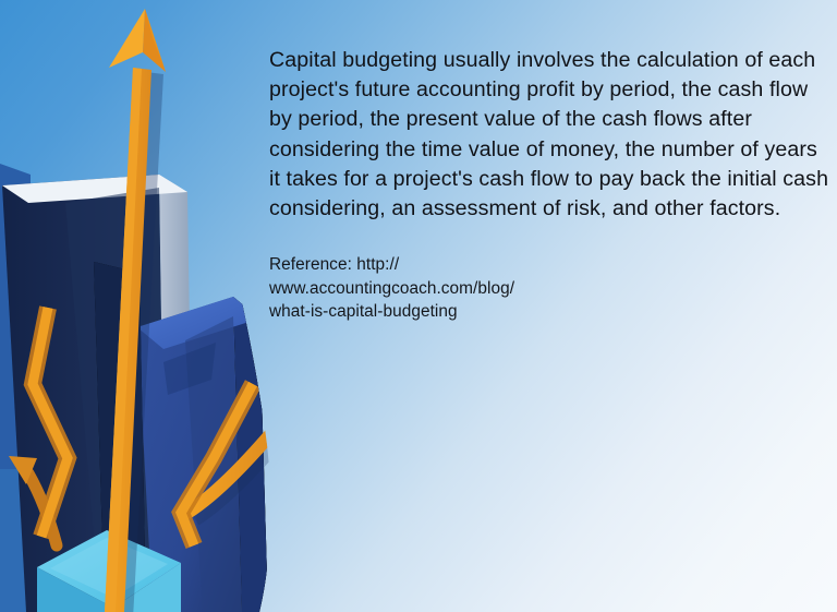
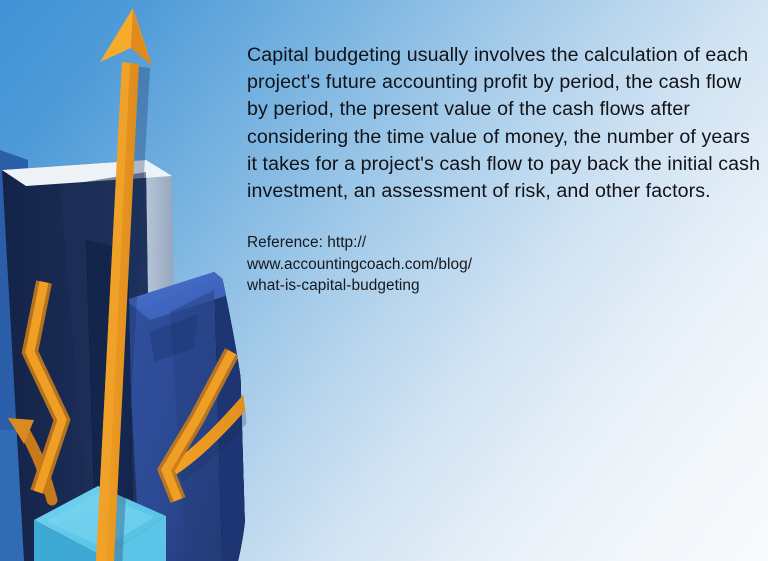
- Capital budgeting usually involves the calculation of each project's future accounting profit by period, the cash flow by period, the present value of the cash flows after considering the time value of money, the number of years it takes for a project's cash flow to pay back the initial cash considering, an assessment of risk, and other factors.
+ Capital budgeting usually involves the calculation of each project's future accounting profit by period, the cash flow by period, the present value of the cash flows after considering the time value of money, the number of years it takes for a project's cash flow to pay back the initial cash investment, an assessment of risk, and other factors.
  Reference: http://
  www.accountingcoach.com/blog/
  what-is-capital-budgeting
